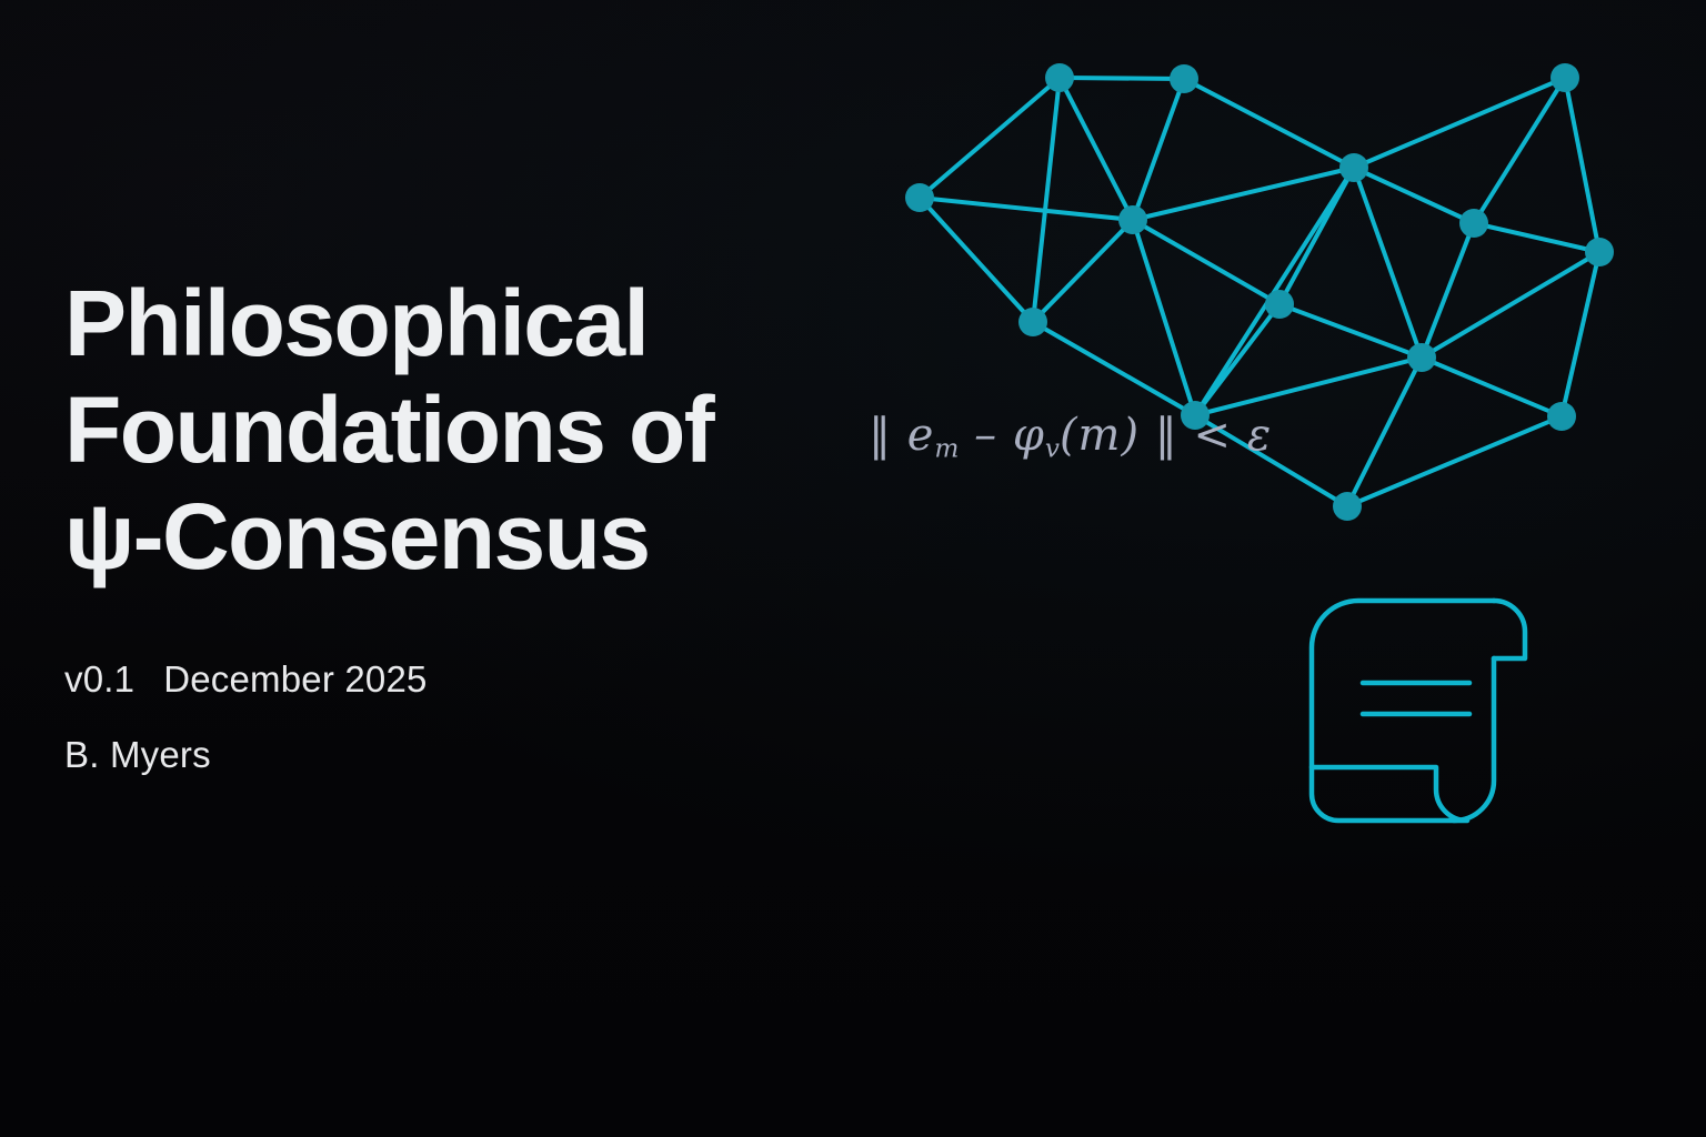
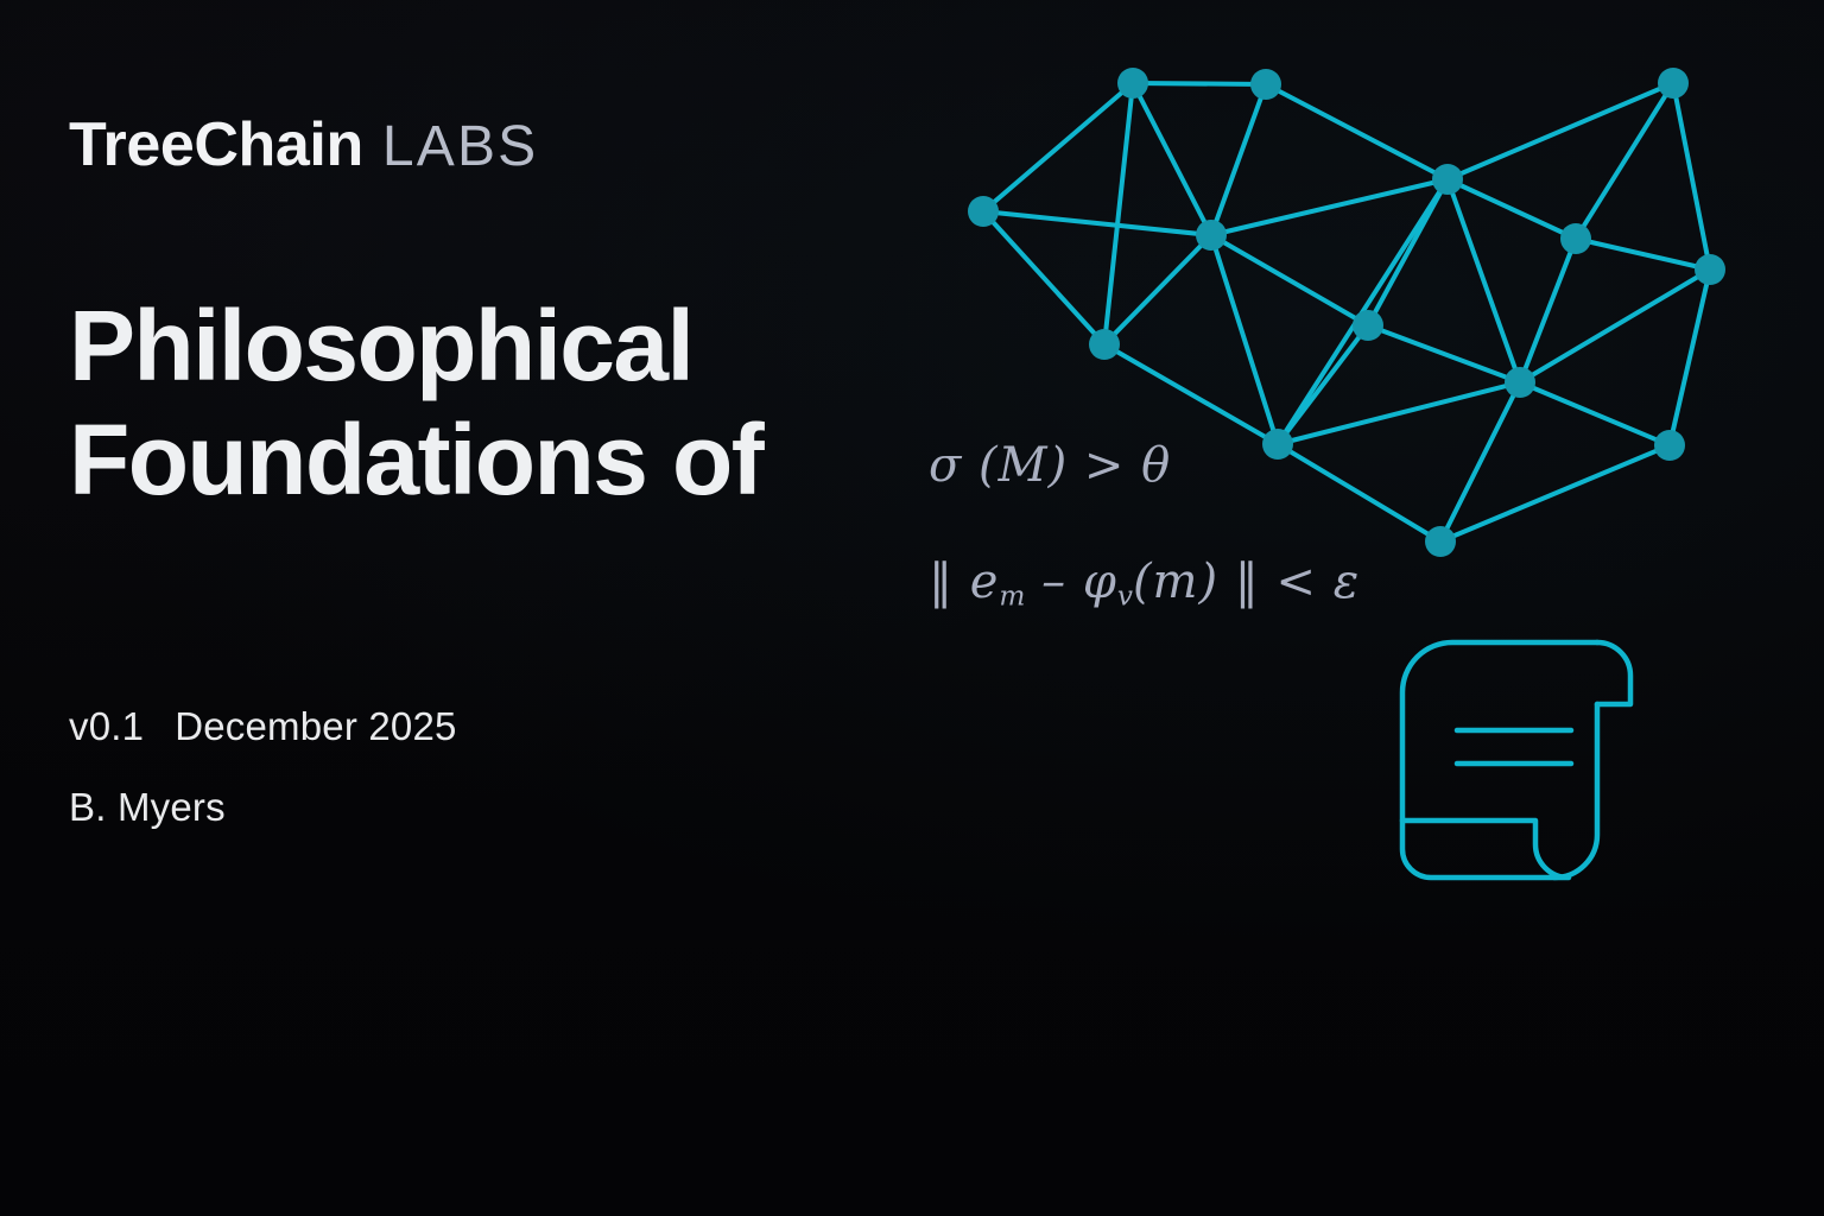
+ TreeChain LABS
  Philosophical
  Foundations of
- ψ-Consensus
  v0.1 December 2025
  B. Myers
+ σ (M) > θ
  ‖ em – φv(m) ‖ < ε
